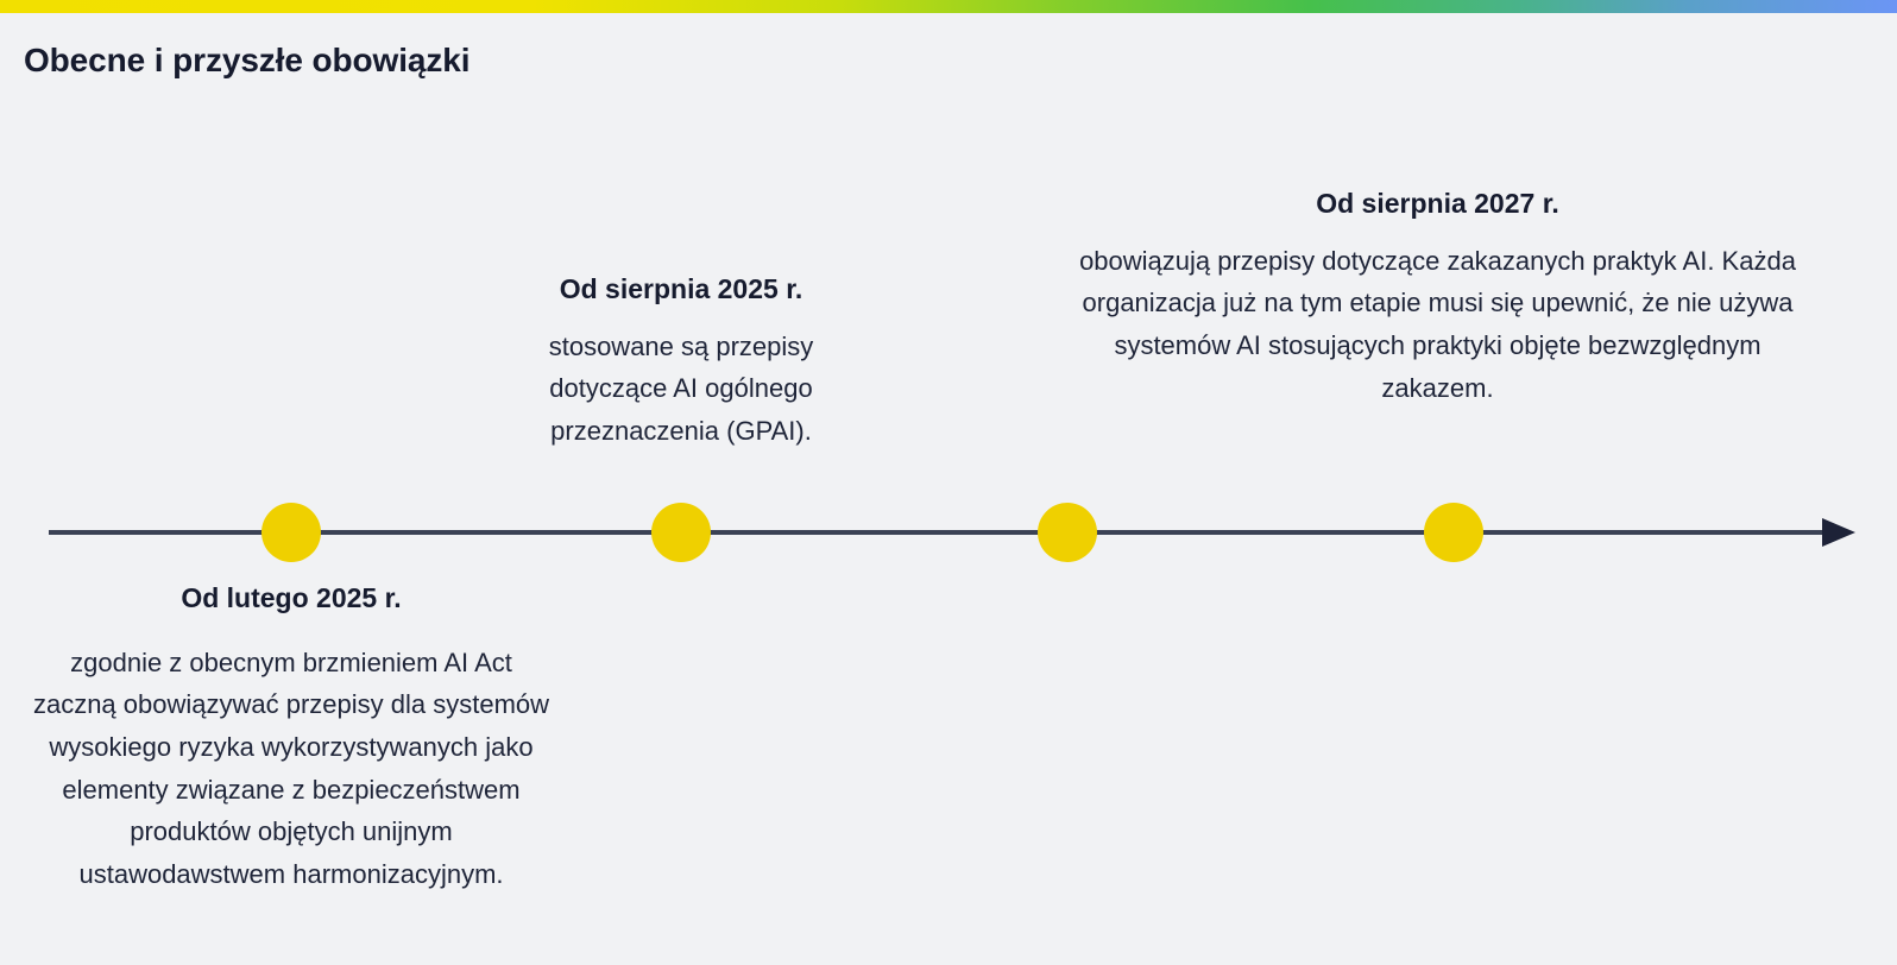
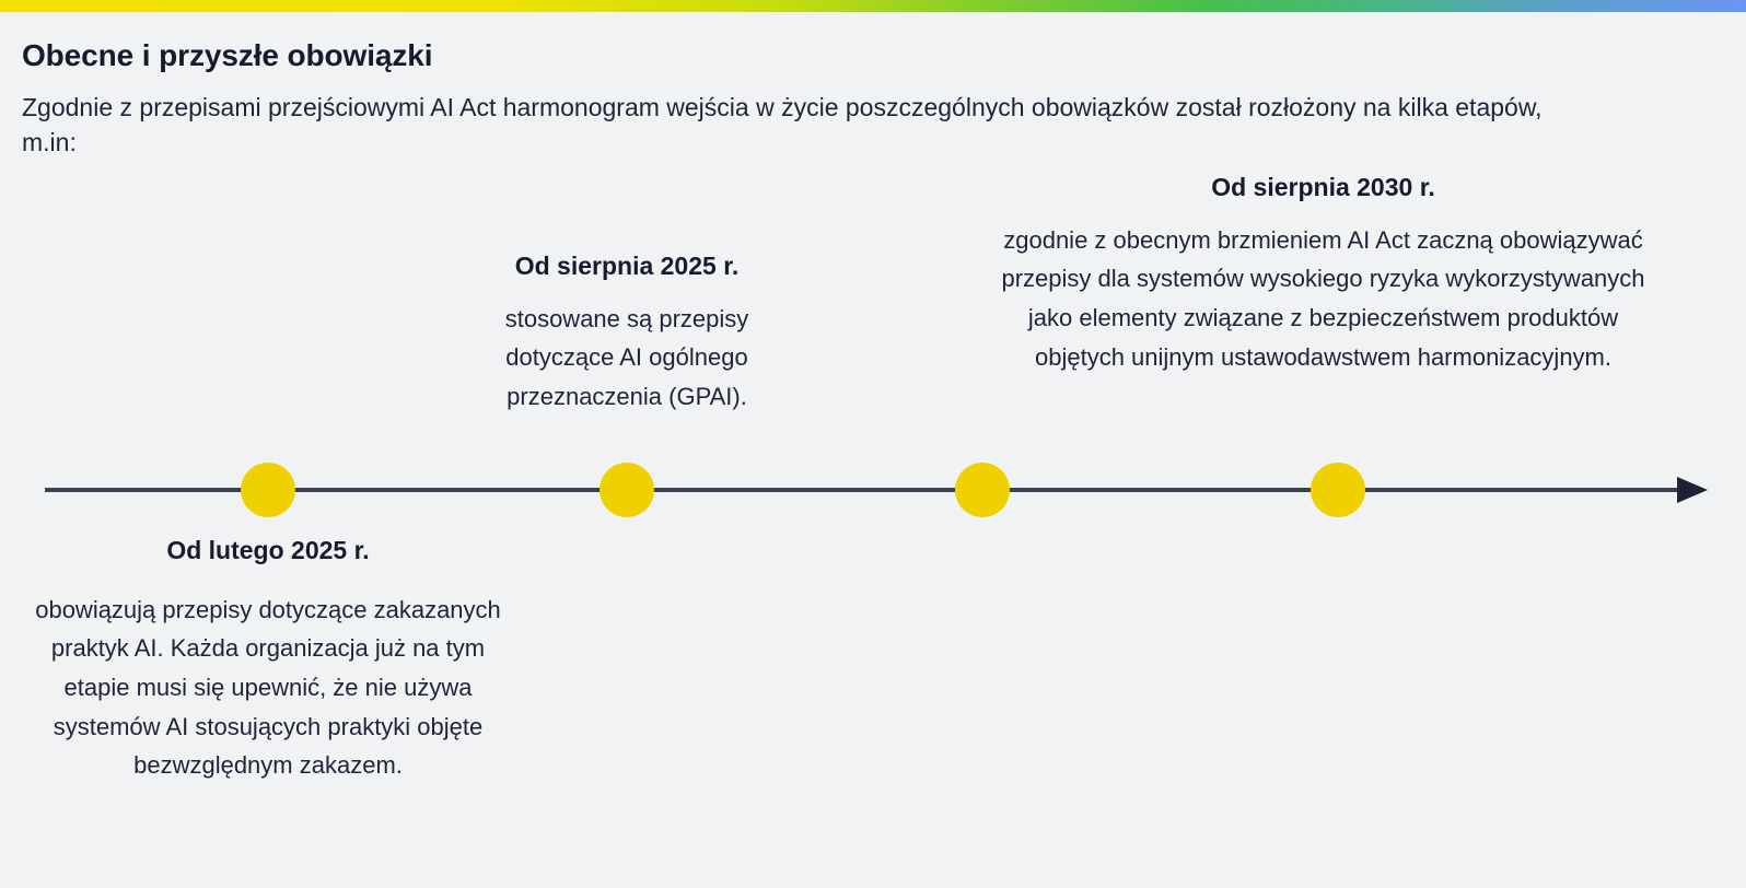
  Obecne i przyszłe obowiązki
+ Zgodnie z przepisami przejściowymi AI Act harmonogram wejścia w życie poszczególnych obowiązków został rozłożony na kilka etapów, m.in:
  Od sierpnia 2025 r.
  stosowane są przepisy dotyczące AI ogólnego przeznaczenia (GPAI).
- Od sierpnia 2027 r.
+ Od sierpnia 2030 r.
- obowiązują przepisy dotyczące zakazanych praktyk AI. Każda organizacja już na tym etapie musi się upewnić, że nie używa systemów AI stosujących praktyki objęte bezwzględnym zakazem.
+ zgodnie z obecnym brzmieniem AI Act zaczną obowiązywać przepisy dla systemów wysokiego ryzyka wykorzystywanych jako elementy związane z bezpieczeństwem produktów objętych unijnym ustawodawstwem harmonizacyjnym.
  Od lutego 2025 r.
- zgodnie z obecnym brzmieniem AI Act zaczną obowiązywać przepisy dla systemów wysokiego ryzyka wykorzystywanych jako elementy związane z bezpieczeństwem produktów objętych unijnym ustawodawstwem harmonizacyjnym.
+ obowiązują przepisy dotyczące zakazanych praktyk AI. Każda organizacja już na tym etapie musi się upewnić, że nie używa systemów AI stosujących praktyki objęte bezwzględnym zakazem.
